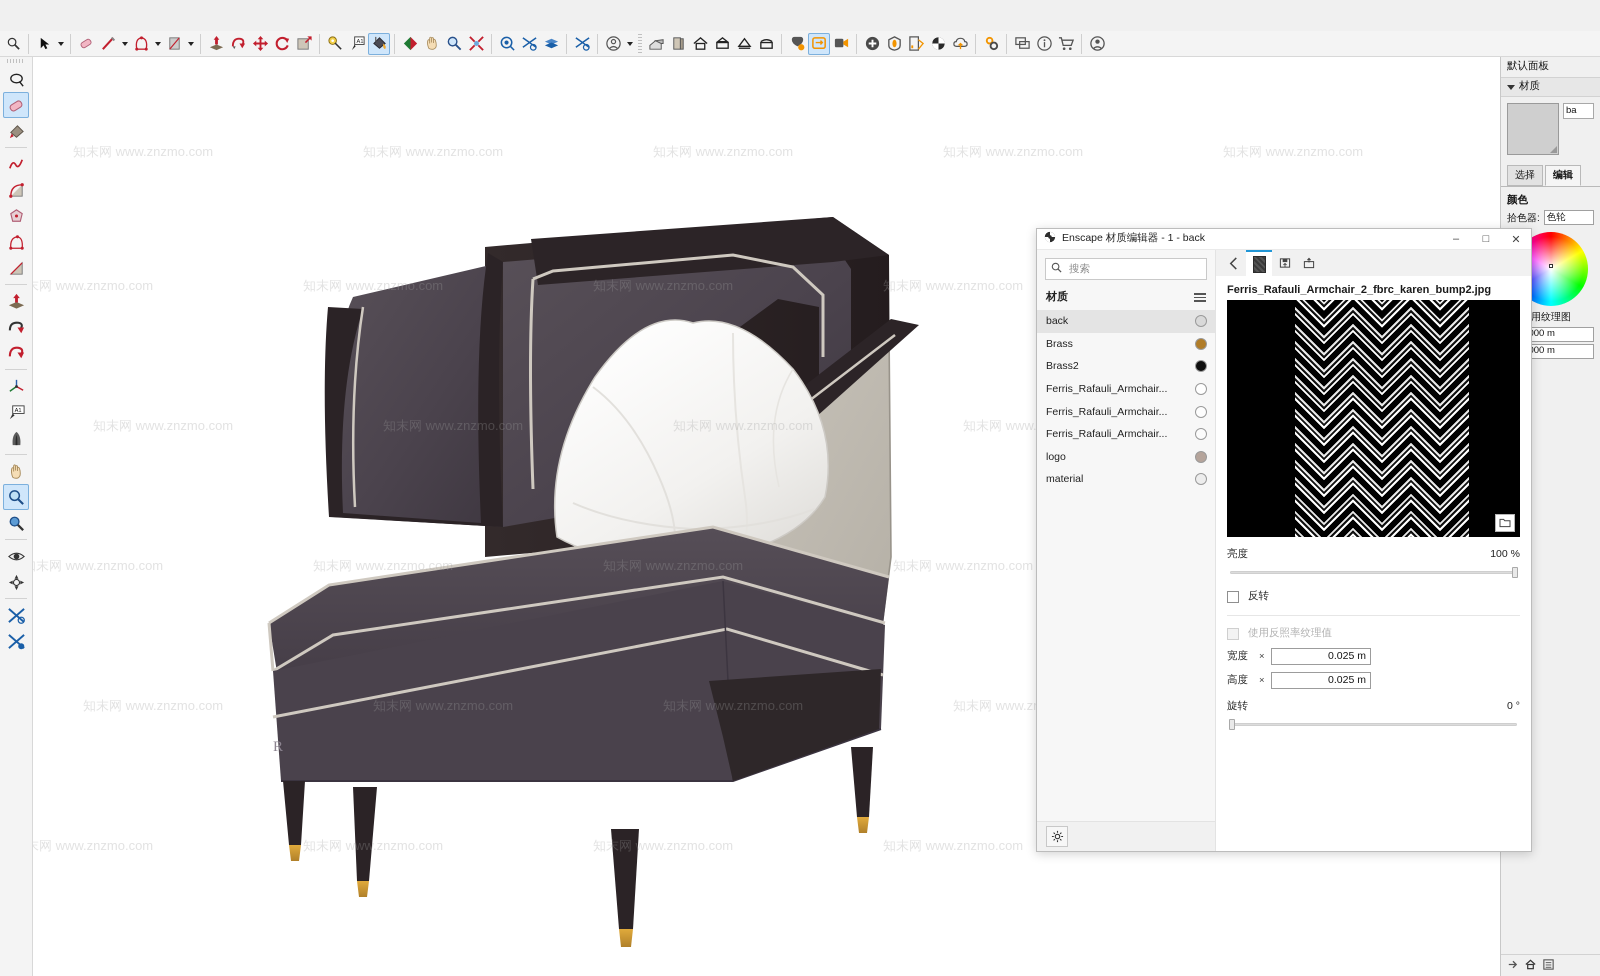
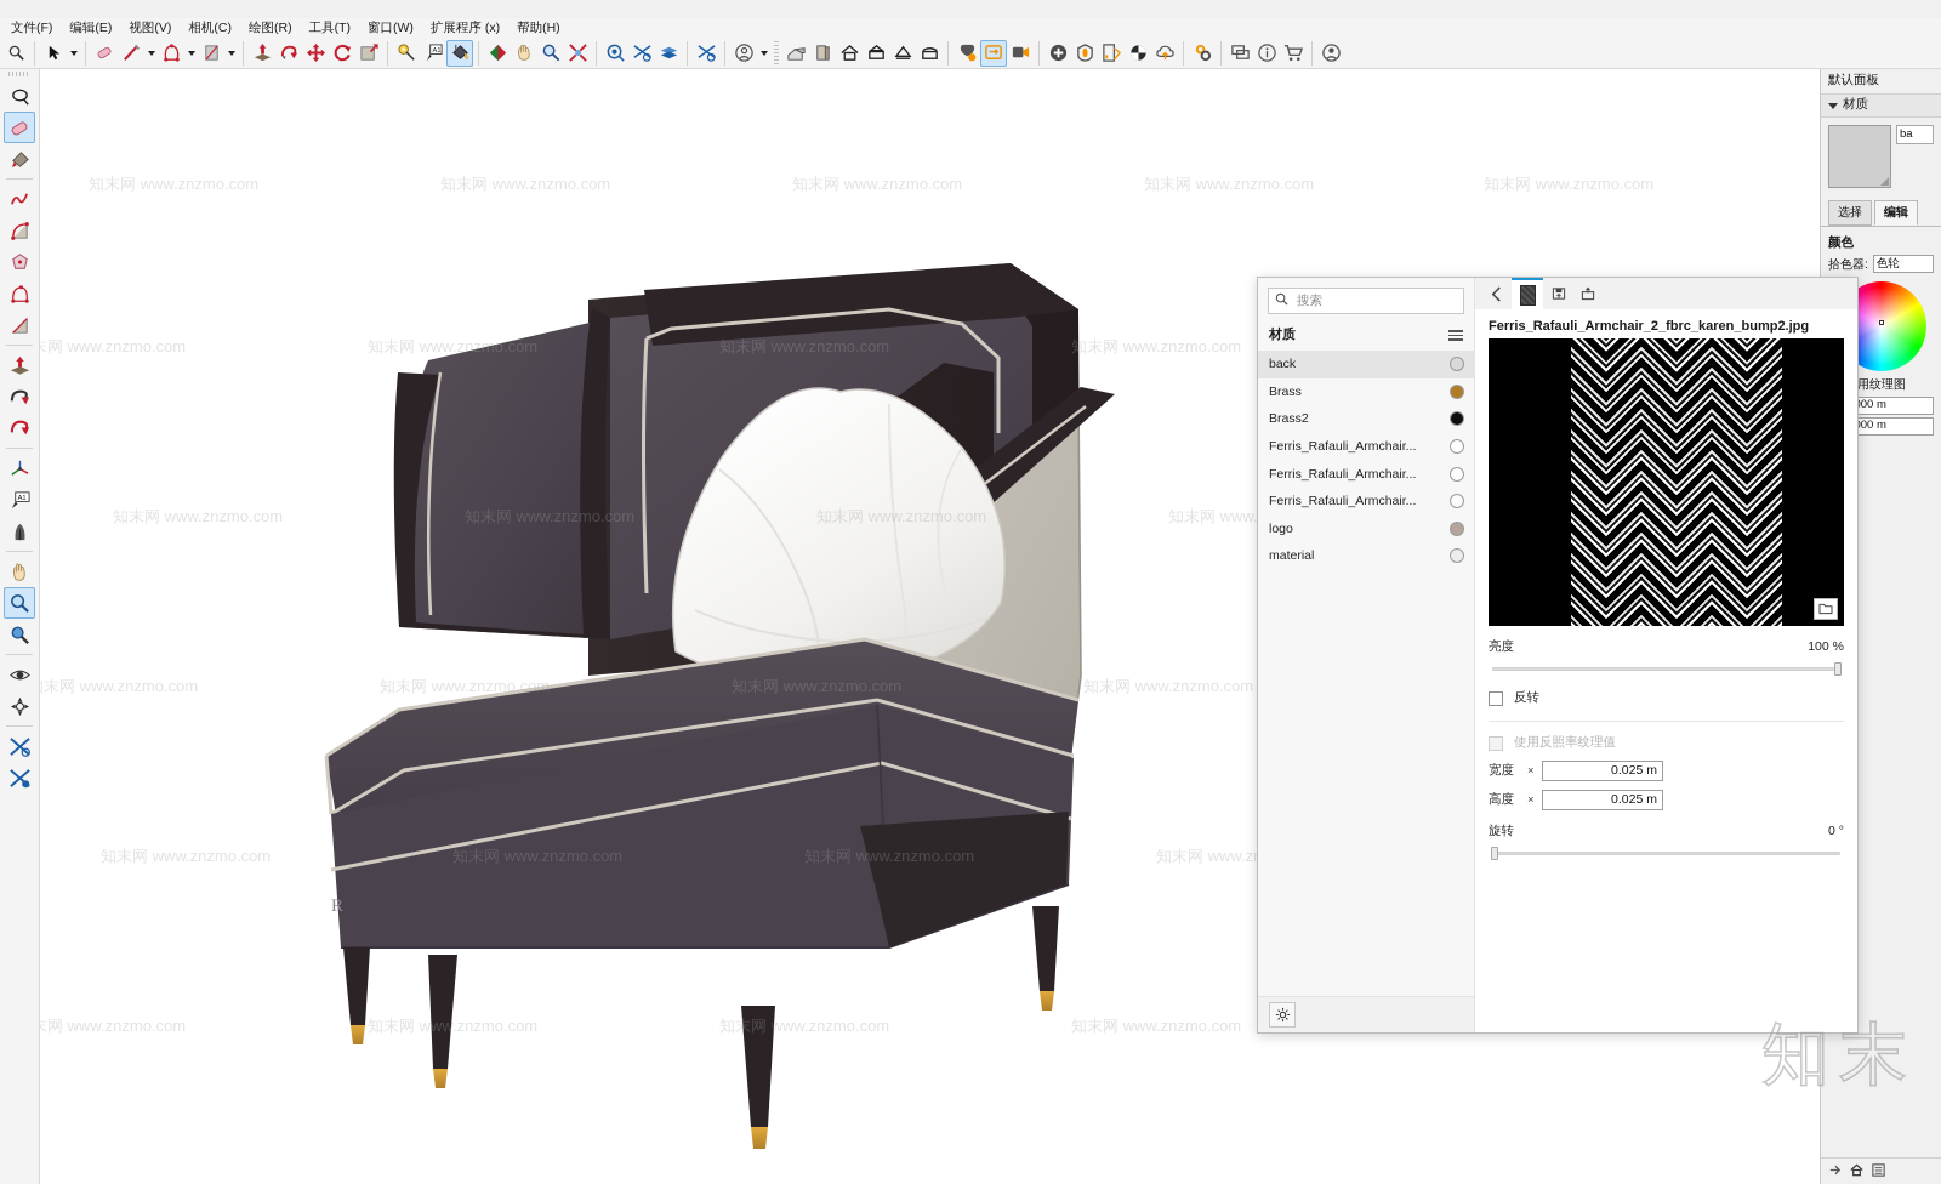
+ 文件(F)
+ 编辑(E)
+ 视图(V)
+ 相机(C)
+ 绘图(R)
+ 工具(T)
+ 窗口(W)
+ 扩展程序 (x)
+ 帮助(H)
  R
  知末网 www.znzmo.com
  知末网 www.znzmo.com
  知末网 www.znzmo.com
  知末网 www.znzmo.com
  知末网 www.znzmo.com
  末网 www.znzmo.com
  知末网 www.znzmo.com
  知末网 www.znzmo.com
  知末网 www.znzmo.com
  知末网 www.znzmo.com
  知末网 www.znzmo.com
  知末网 www.znzmo.com
  末网 www.znzmo.com
  知末网 www.znzmo.com
  知末网 www.znzmo.com
  知末网 www.znzmo.com
  知末网 www.znzmo.com
  知末网 www.znzmo.com
  知末网 www.znzmo.com
  末网 www.znzmo.com
  知末网 www.znzmo.com
  知末网 www.znzmo.com
  知末网 www.znzmo.com
  默认面板
  材质
  ba
  选择
  编辑
  颜色
  拾色器:
  色轮
  用纹理图
- Enscape 材质编辑器 - 1 - back
- –
- □
- ✕
  搜索
  材质
  back
  Brass
  Brass2
  Ferris_Rafauli_Armchair...
  Ferris_Rafauli_Armchair...
  Ferris_Rafauli_Armchair...
  logo
  material
  Ferris_Rafauli_Armchair_2_fbrc_karen_bump2.jpg
  亮度
  100 %
  反转
  使用反照率纹理值
  宽度
  ×
  0.025 m
  高度
  ×
  0.025 m
  旋转
  0 °
+ 知末
